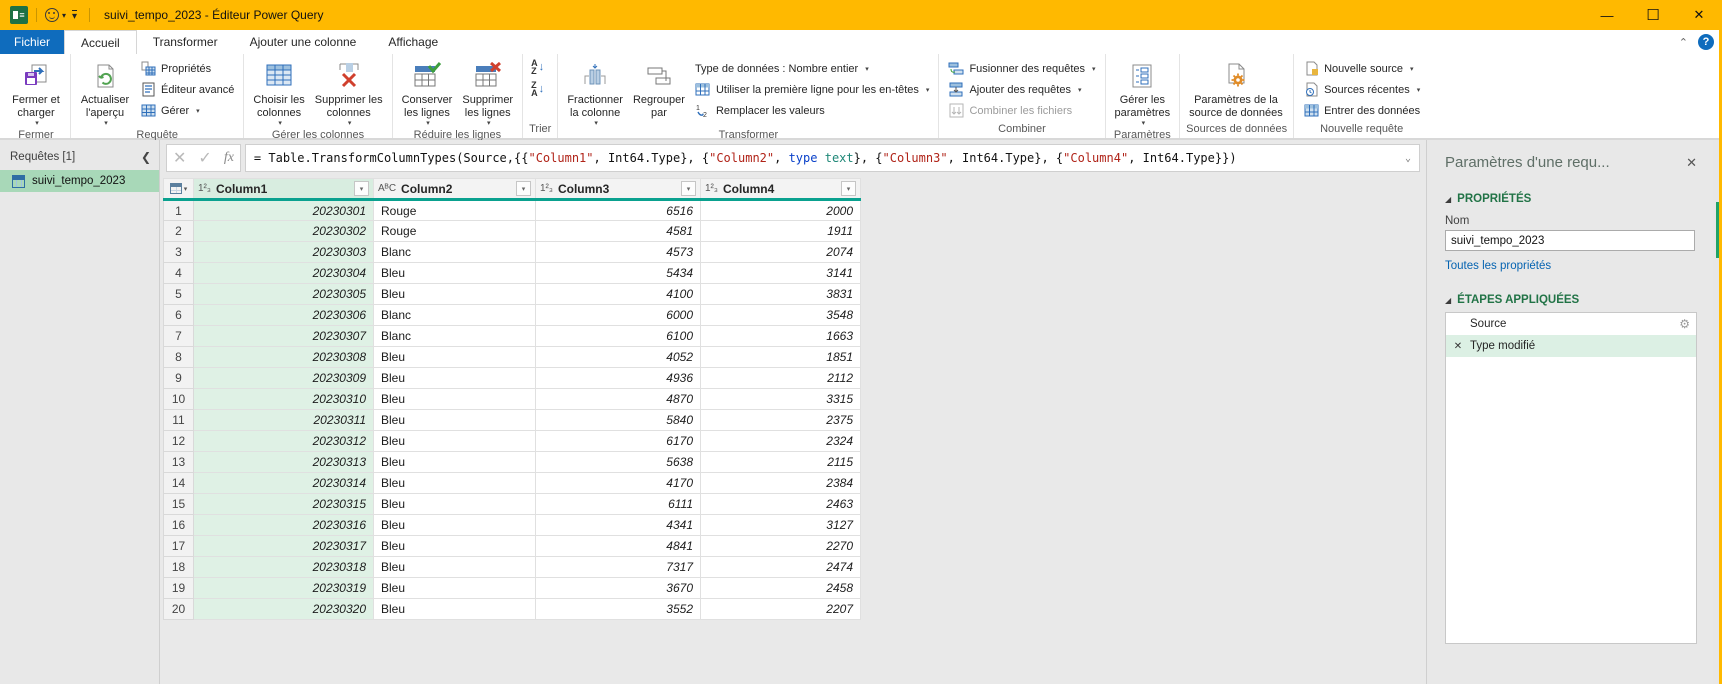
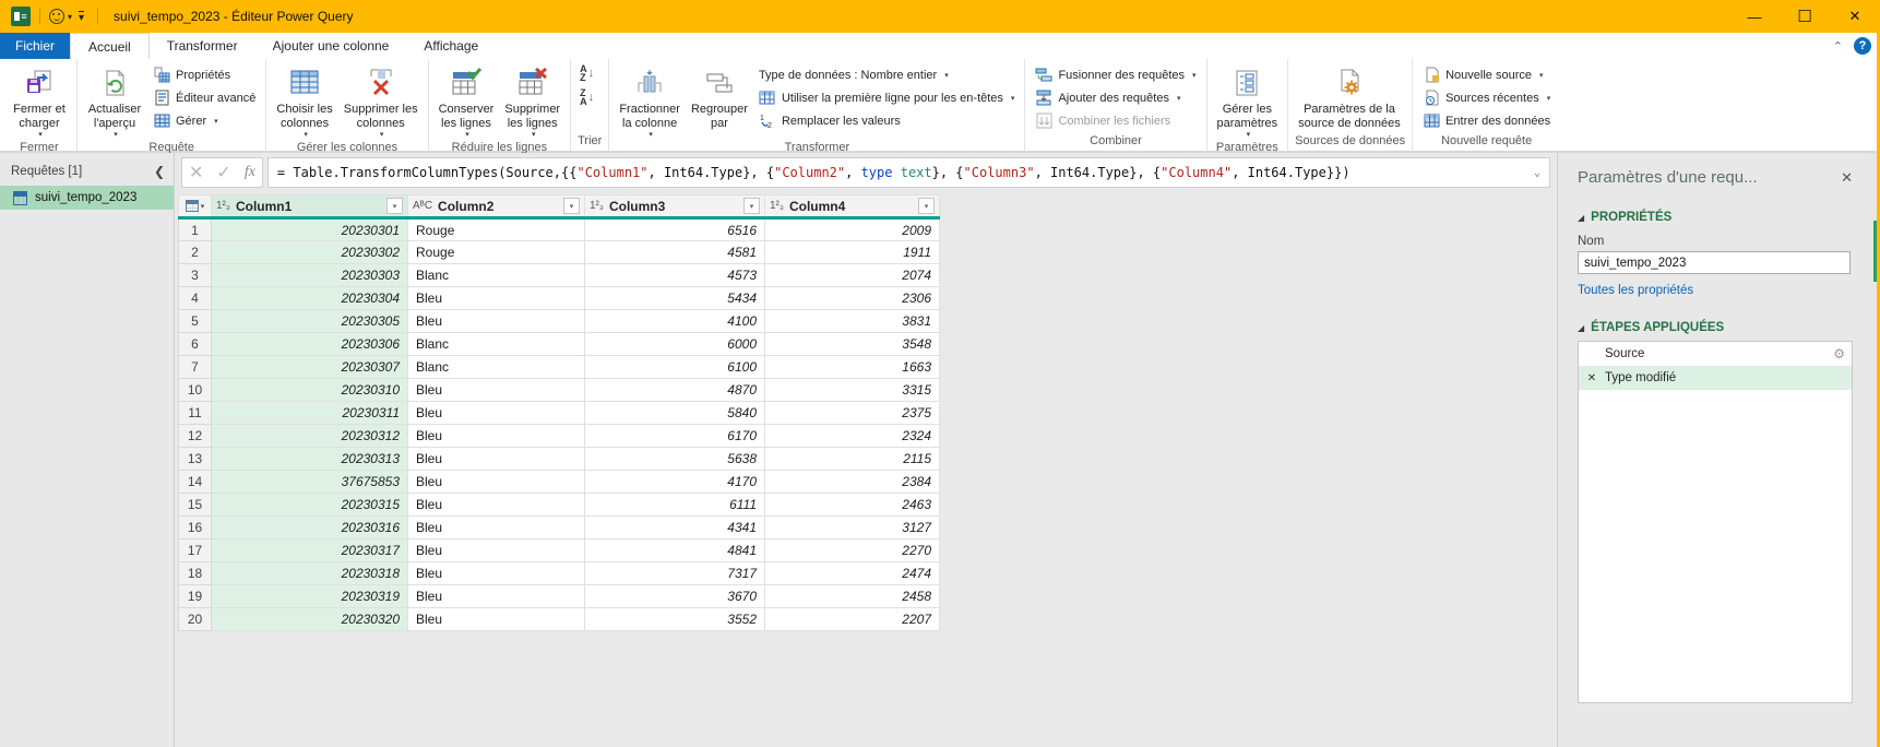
  ≡
  ▾
  ▾
  suivi_tempo_2023 - Éditeur Power Query
  —
  ☐
  ✕
  Fichier
  Accueil
  Transformer
  Ajouter une colonne
  Affichage
  ⌃
  ?
  Fermer et
  charger
  Fermer
  Actualiser
  l'aperçu
  Propriétés
  Éditeur avancé
  Gérer
  Requête
  Choisir les
  colonnes
  Supprimer les
  colonnes
  Gérer les colonnes
  Conserver
  les lignes
  Supprimer
  les lignes
  Réduire les lignes
  A
  Z
  ↓
  Z
  A
  ↓
  Trier
  Fractionner
  la colonne
  Regrouper
  par
  Type de données : Nombre entier
  Utiliser la première ligne pour les en-têtes
  Remplacer les valeurs
  Transformer
  Fusionner des requêtes
  Ajouter des requêtes
  Combiner les fichiers
  Combiner
  Gérer les
  paramètres
  Paramètres
  Paramètres de la
  source de données
  Sources de données
  Nouvelle source
  Sources récentes
  Entrer des données
  Nouvelle requête
  Requêtes [1]
  ❮
  suivi_tempo_2023
  ✕
  ✓
  fx
  = Table.TransformColumnTypes(Source,{{"Column1", Int64.Type}, {"Column2", type text}, {"Column3", Int64.Type}, {"Column4", Int64.Type}})
  ⌄
  	1²₃ Column1	AᴮC Column2	1²₃ Column3	1²₃ Column4
- 1	20230301	Rouge	6516	2000
+ 1	20230301	Rouge	6516	2009
  2	20230302	Rouge	4581	1911
  3	20230303	Blanc	4573	2074
- 4	20230304	Bleu	5434	3141
+ 4	20230304	Bleu	5434	2306
  5	20230305	Bleu	4100	3831
  6	20230306	Blanc	6000	3548
  7	20230307	Blanc	6100	1663
- 8	20230308	Bleu	4052	1851
- 9	20230309	Bleu	4936	2112
  10	20230310	Bleu	4870	3315
  11	20230311	Bleu	5840	2375
  12	20230312	Bleu	6170	2324
  13	20230313	Bleu	5638	2115
- 14	20230314	Bleu	4170	2384
+ 14	37675853	Bleu	4170	2384
  15	20230315	Bleu	6111	2463
  16	20230316	Bleu	4341	3127
  17	20230317	Bleu	4841	2270
  18	20230318	Bleu	7317	2474
  19	20230319	Bleu	3670	2458
  20	20230320	Bleu	3552	2207
  Paramètres d'une requ...
  ✕
  ◢
  PROPRIÉTÉS
  Nom
  suivi_tempo_2023
  Toutes les propriétés
  ◢
  ÉTAPES APPLIQUÉES
  Source
  ⚙
  ✕
  Type modifié
